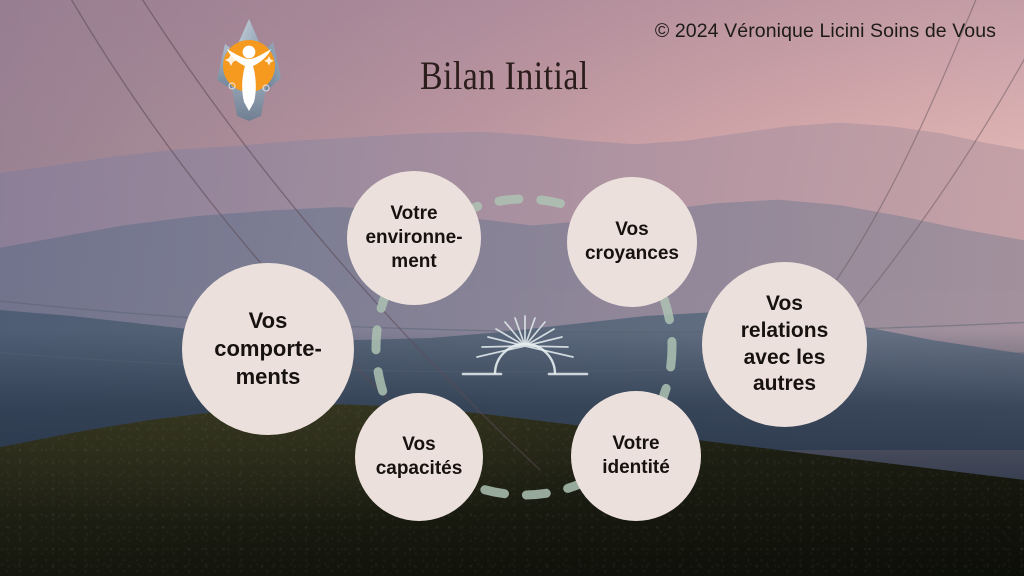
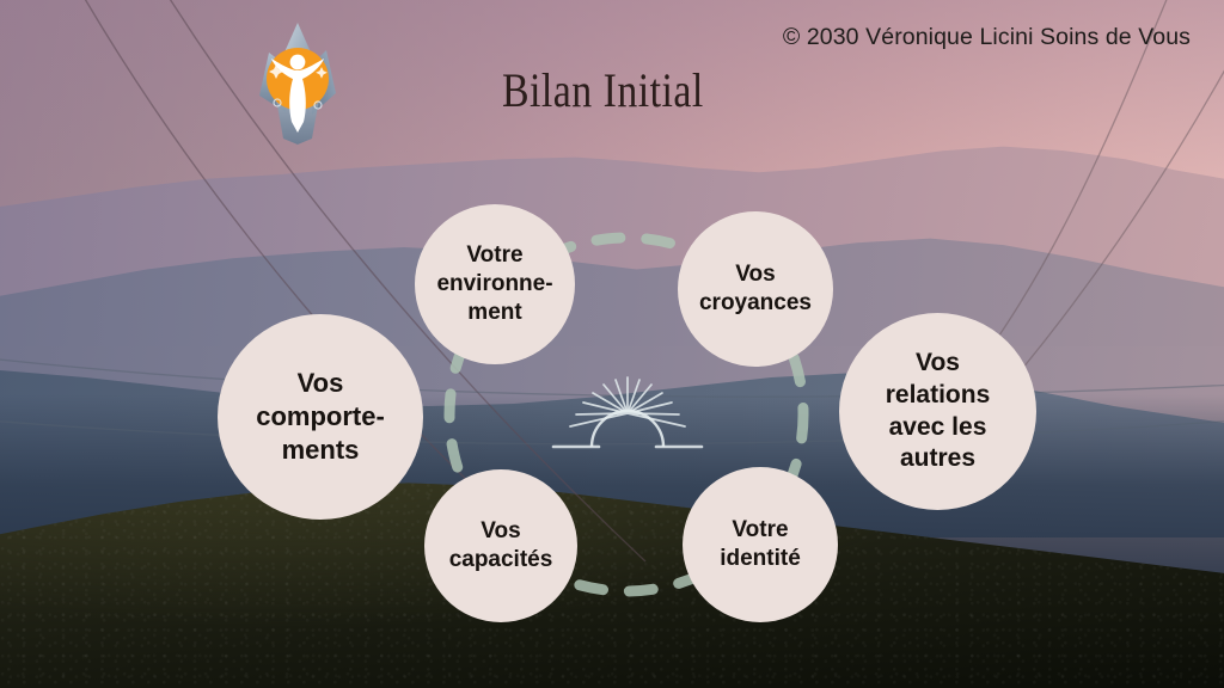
- © 2024 Véronique Licini Soins de Vous
+ © 2030 Véronique Licini Soins de Vous
  Bilan Initial
  Vos
  comporte-
  ments
  Votre
  environne-
  ment
  Vos
  croyances
  Vos
  relations
  avec les
  autres
  Vos
  capacités
  Votre
  identité
